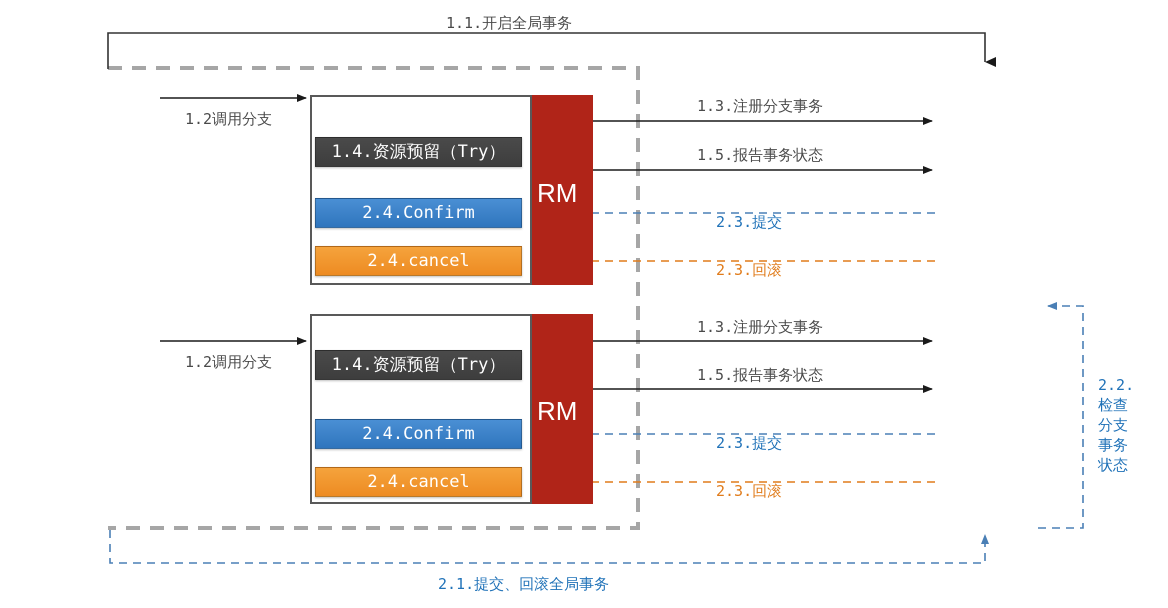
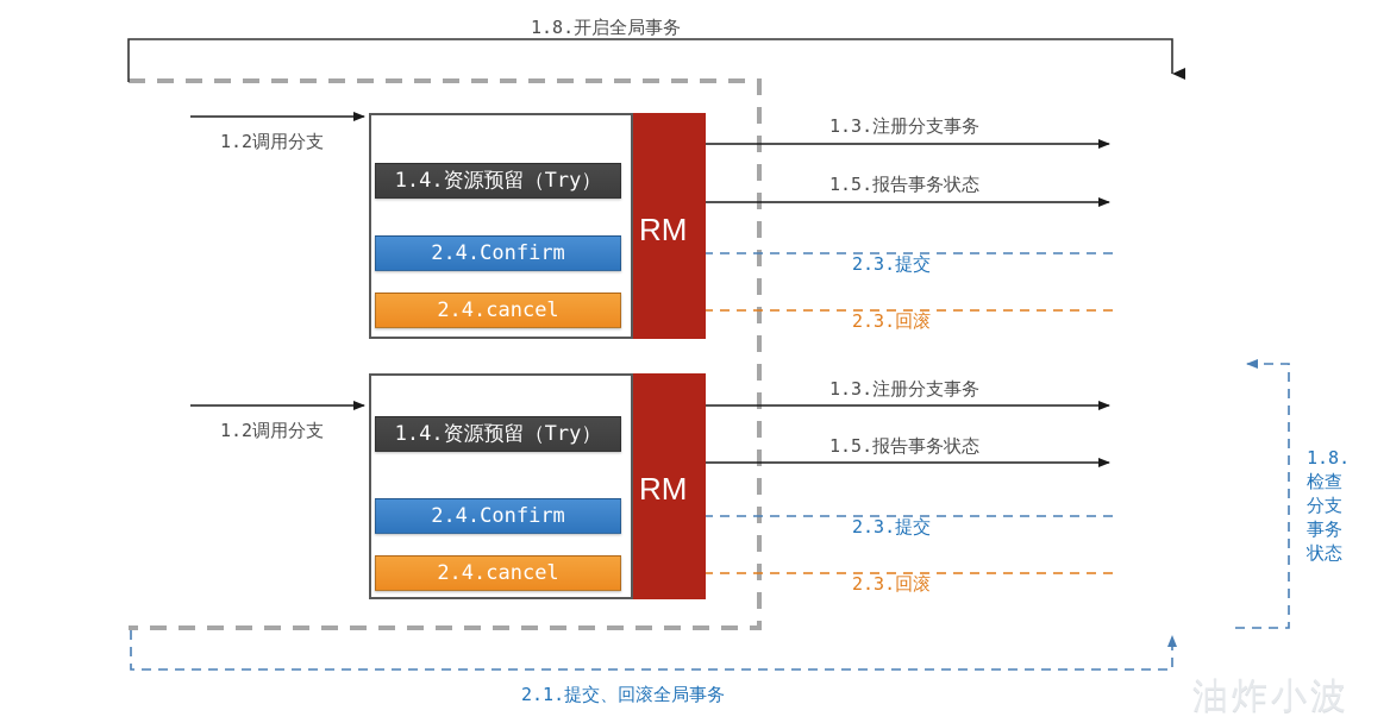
  RM
  1.4.资源预留（Try）
  2.4.Confirm
  2.4.cancel
  RM
  1.4.资源预留（Try）
  2.4.Confirm
  2.4.cancel
- 1.1.开启全局事务
+ 1.8.开启全局事务
  1.2调用分支
  1.2调用分支
  1.3.注册分支事务
  1.5.报告事务状态
  2.3.提交
  2.3.回滚
  1.3.注册分支事务
  1.5.报告事务状态
  2.3.提交
  2.3.回滚
  2.1.提交、回滚全局事务
- 2.2.
+ 1.8.
  检查
  分支
  事务
  状态
+ 油炸小波
